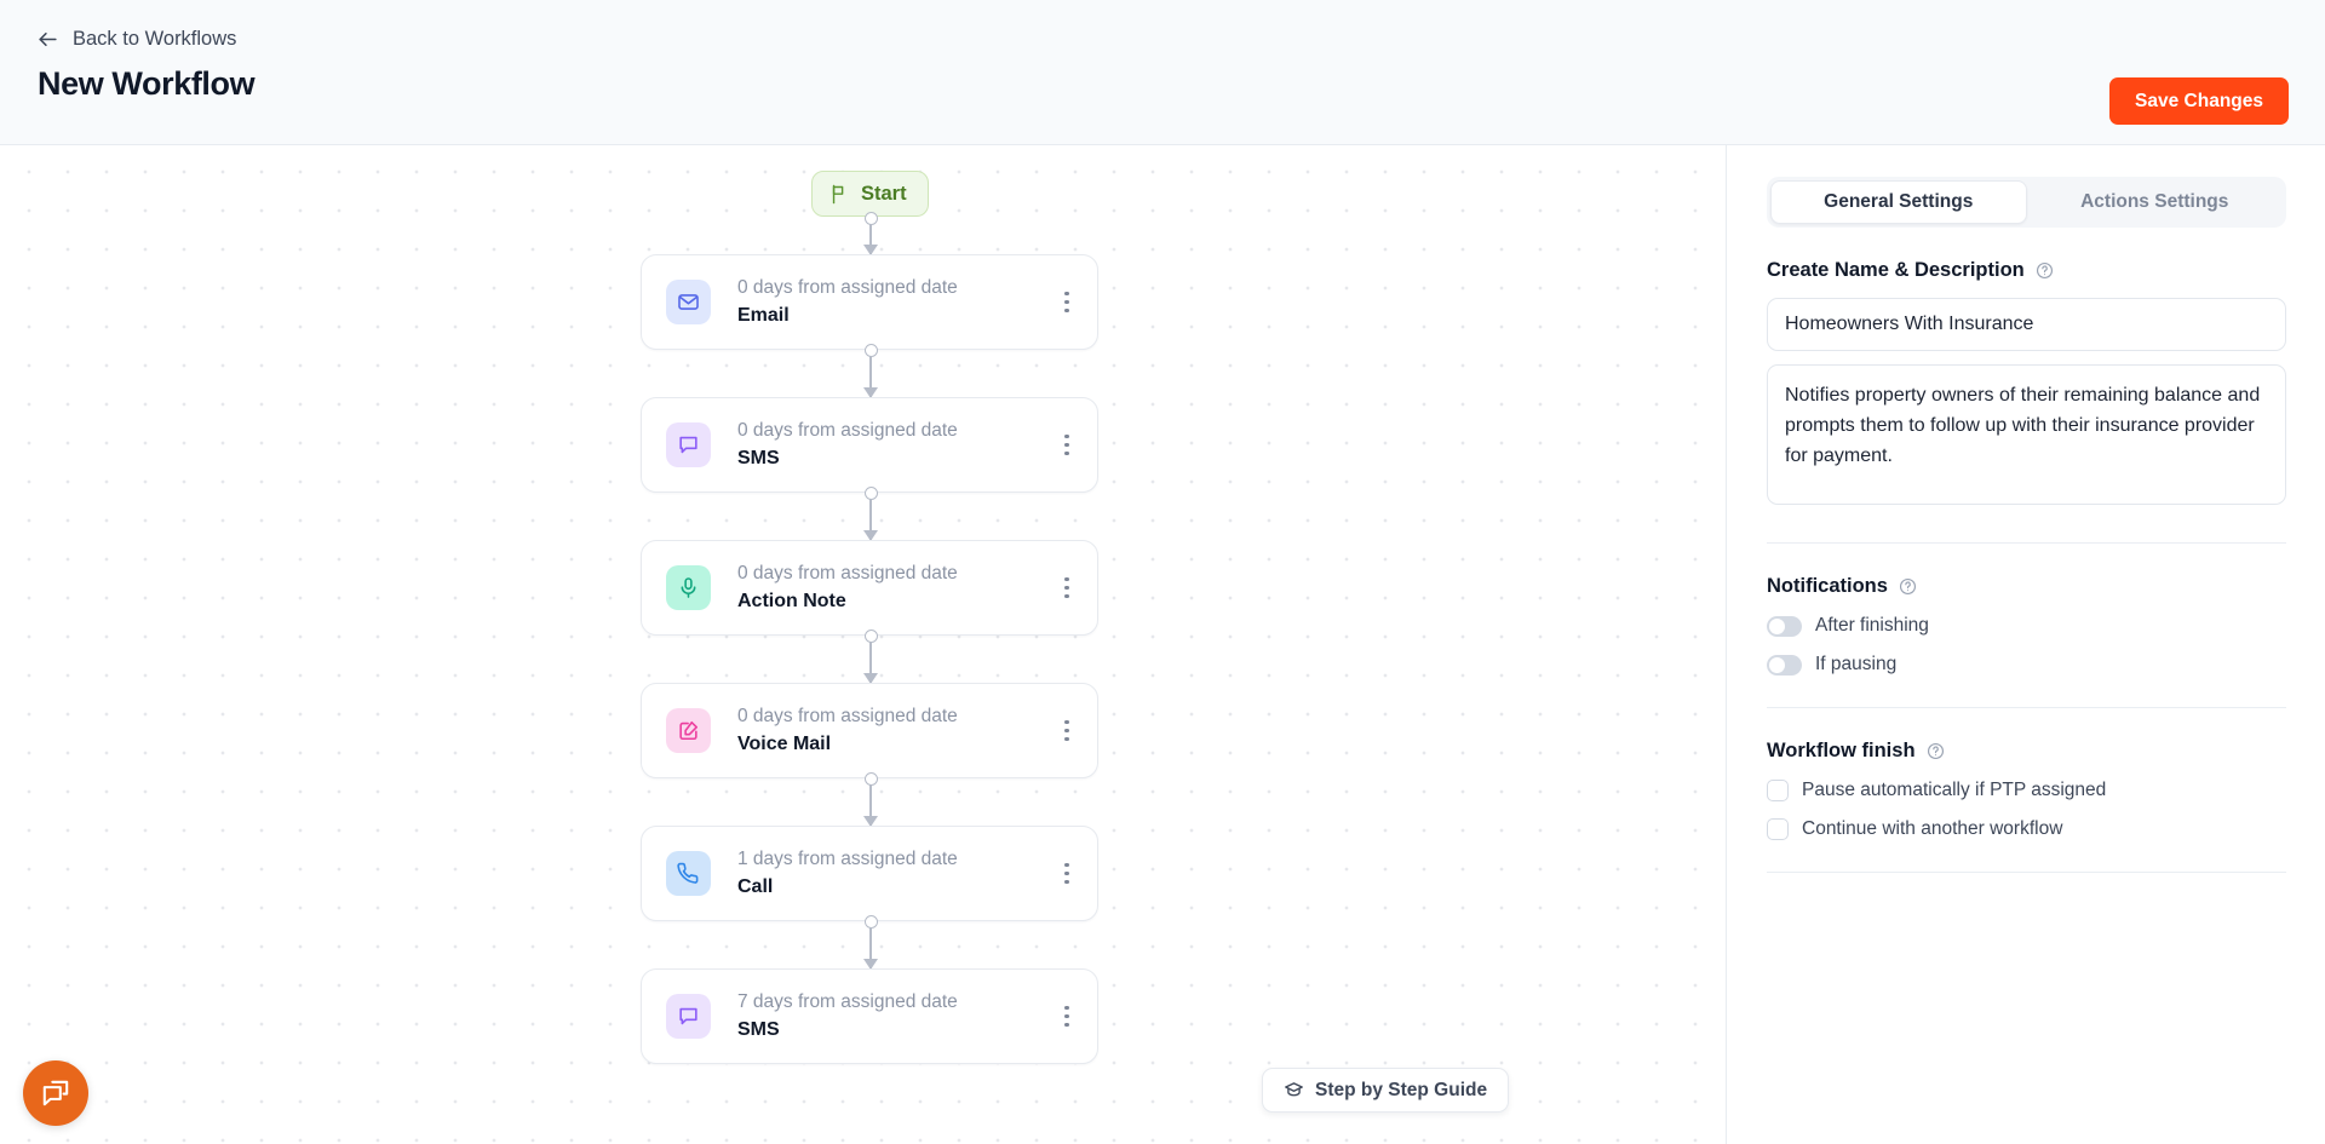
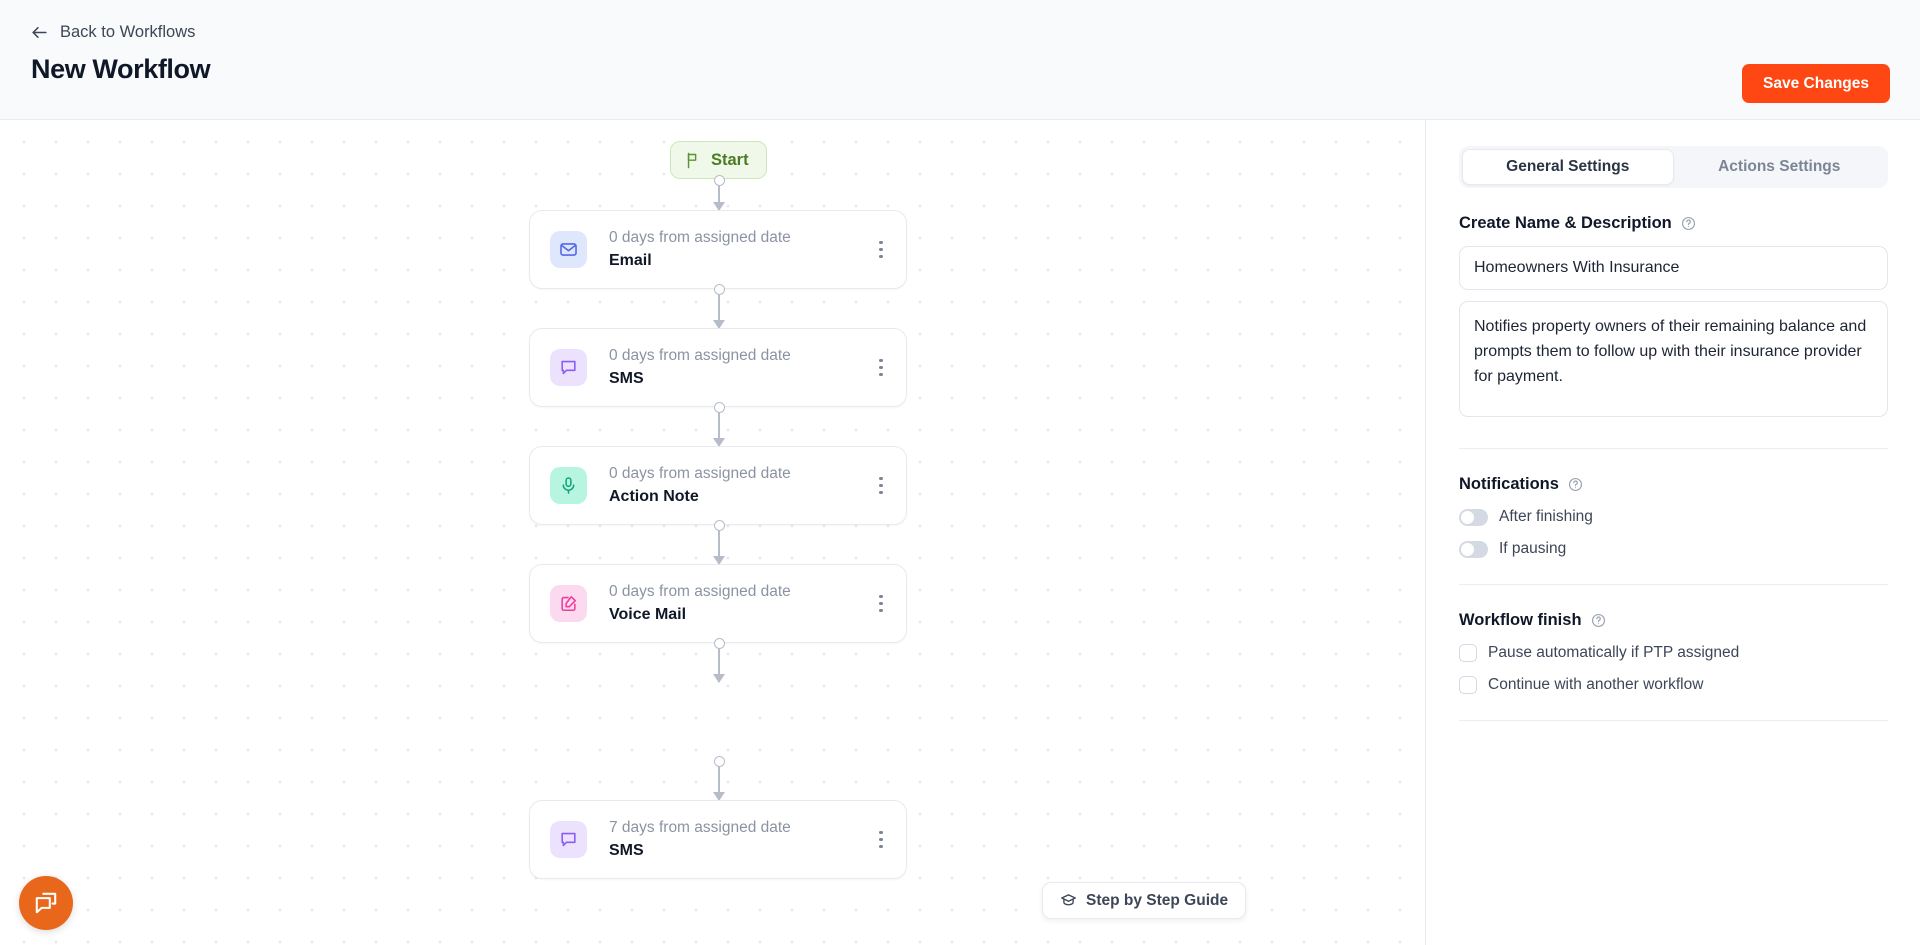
  Back to Workflows
  New Workflow
  Save Changes
  Start
  0 days from assigned date
  Email
  0 days from assigned date
  SMS
  0 days from assigned date
  Action Note
  0 days from assigned date
  Voice Mail
- 1 days from assigned date
- Call
  7 days from assigned date
  SMS
  Step by Step Guide
  General Settings
  Actions Settings
  Create Name & Description
  Notifications
  After finishing
  If pausing
  Workflow finish
  Pause automatically if PTP assigned
  Continue with another workflow
